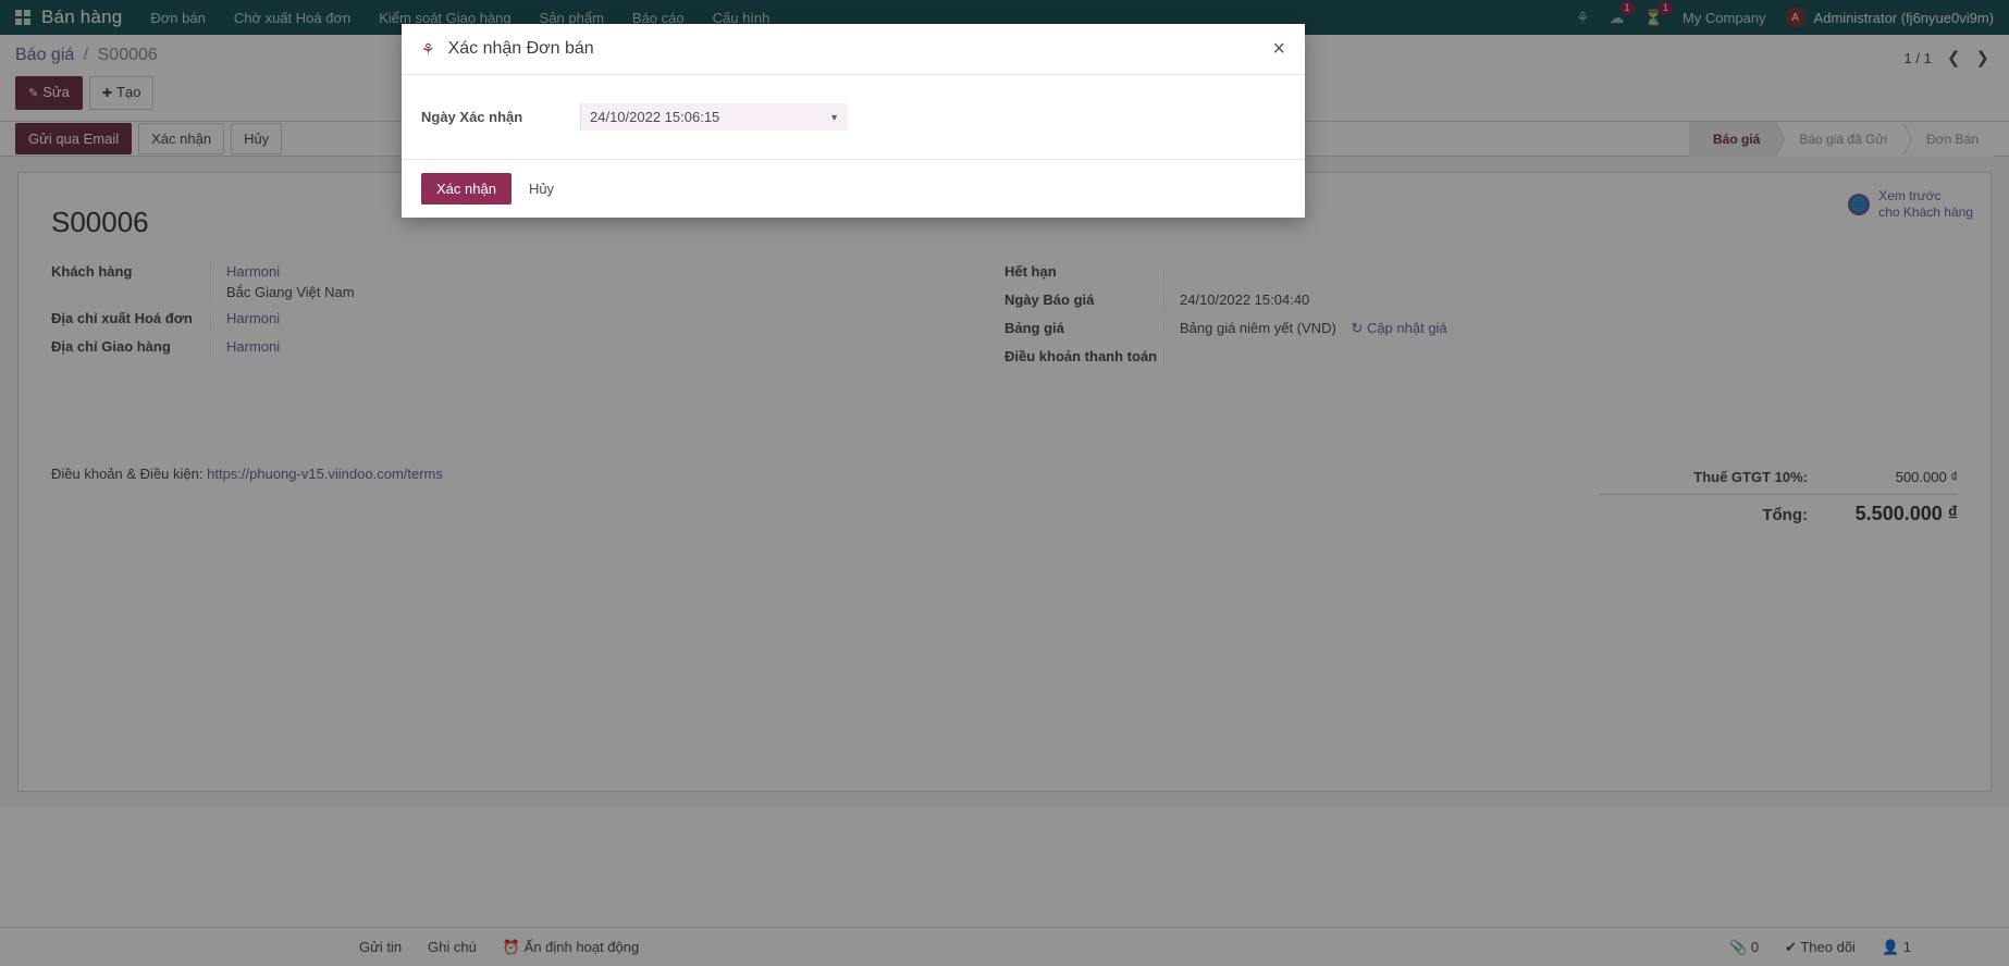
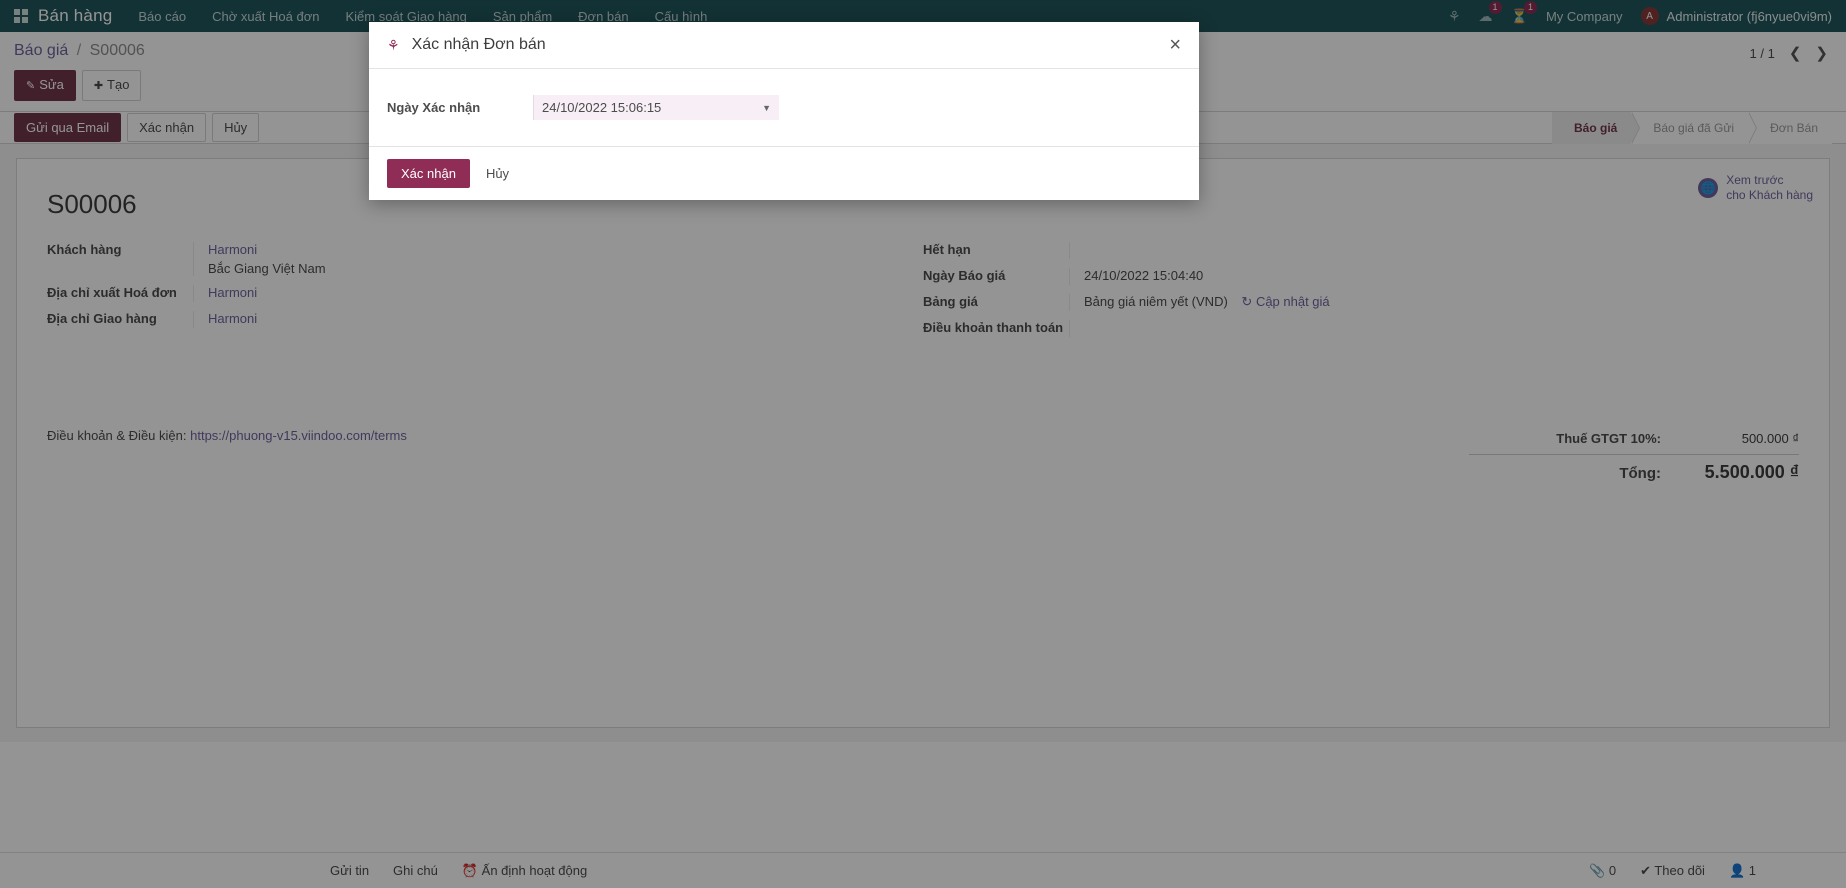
  Bán hàng
- Đơn bán
+ Báo cáo
  Chờ xuất Hoá đơn
  Kiểm soát Giao hàng
  Sản phẩm
- Báo cáo
+ Đơn bán
  Cấu hình
  ⚘
  ☁
  1
  ⏳
  1
  My Company
  A
  Administrator (fj6nyue0vi9m)
  Báo giá / S00006
  ✎ Sửa
  ✚ Tạo
  1 / 1
  ❮
  ❯
  Gửi qua Email
  Xác nhận
  Hủy
  Báo giá
  Báo giá đã Gửi
  Đơn Bán
  🌐
  Xem trước
  cho Khách hàng
  S00006
  Khách hàng
  Harmoni
  Bắc Giang Việt Nam
  Địa chỉ xuất Hoá đơn
  Harmoni
  Địa chỉ Giao hàng
  Harmoni
  Hết hạn
  Ngày Báo giá
  24/10/2022 15:04:40
  Bảng giá
  Bảng giá niêm yết (VND) ↻ Cập nhật giá
  Điều khoản thanh toán
  Điều khoản & Điều kiện: https://phuong-v15.viindoo.com/terms
  Thuế GTGT 10%:
  500.000 ₫
  Tổng:
  5.500.000 ₫
  Gửi tin
  Ghi chú
  ⏰ Ấn định hoạt động
  📎 0
  ✔ Theo dõi
  👤 1
  ⚘
  Xác nhận Đơn bán
  ×
  Ngày Xác nhận
  24/10/2022 15:06:15
  ▼
  Xác nhận
  Hủy
